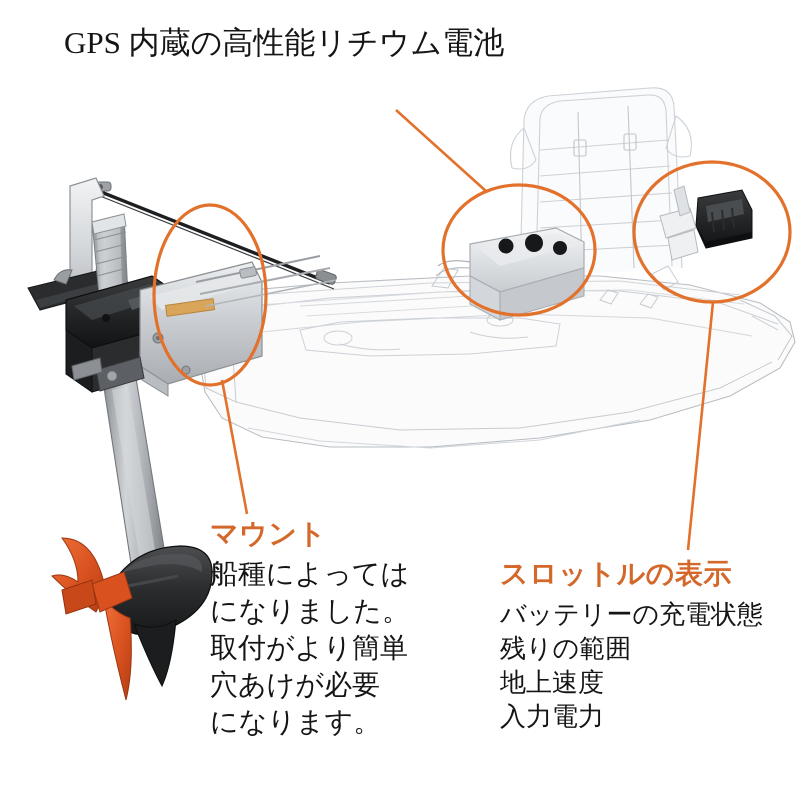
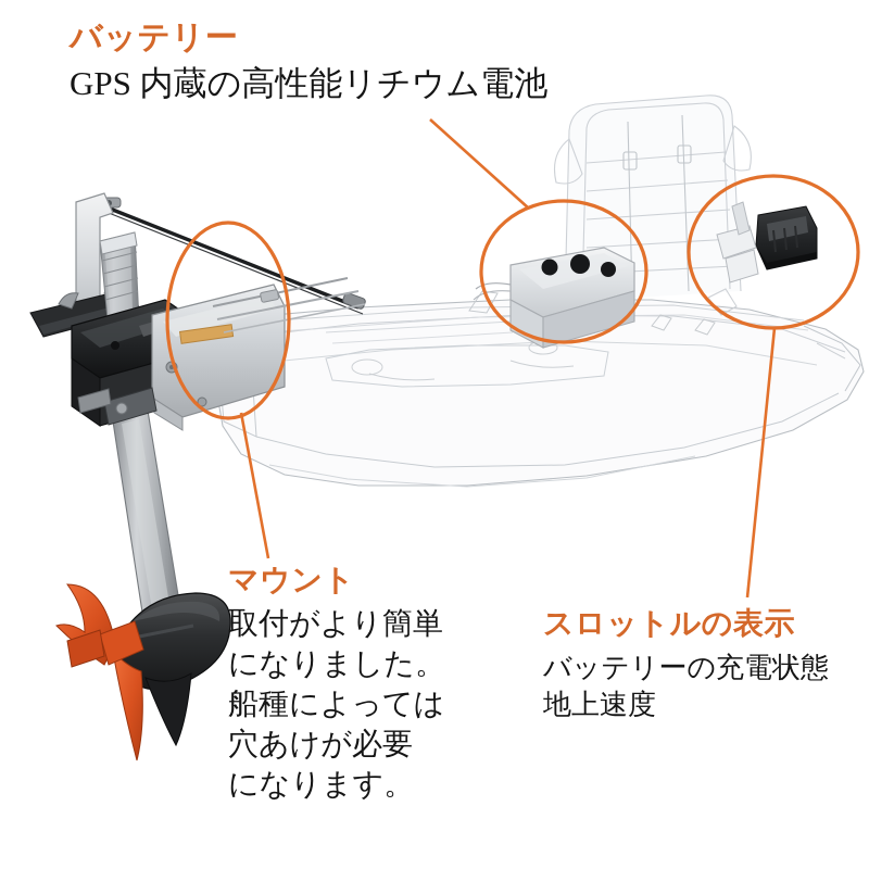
+ バッテリー
  GPS 内蔵の高性能リチウム電池
  マウント
- 船種によっては
+ 取付がより簡単
  になりました。
- 取付がより簡単
+ 船種によっては
  穴あけが必要
  になります。
  スロットルの表示
  バッテリーの充電状態
- 残りの範囲
  地上速度
- 入力電力
